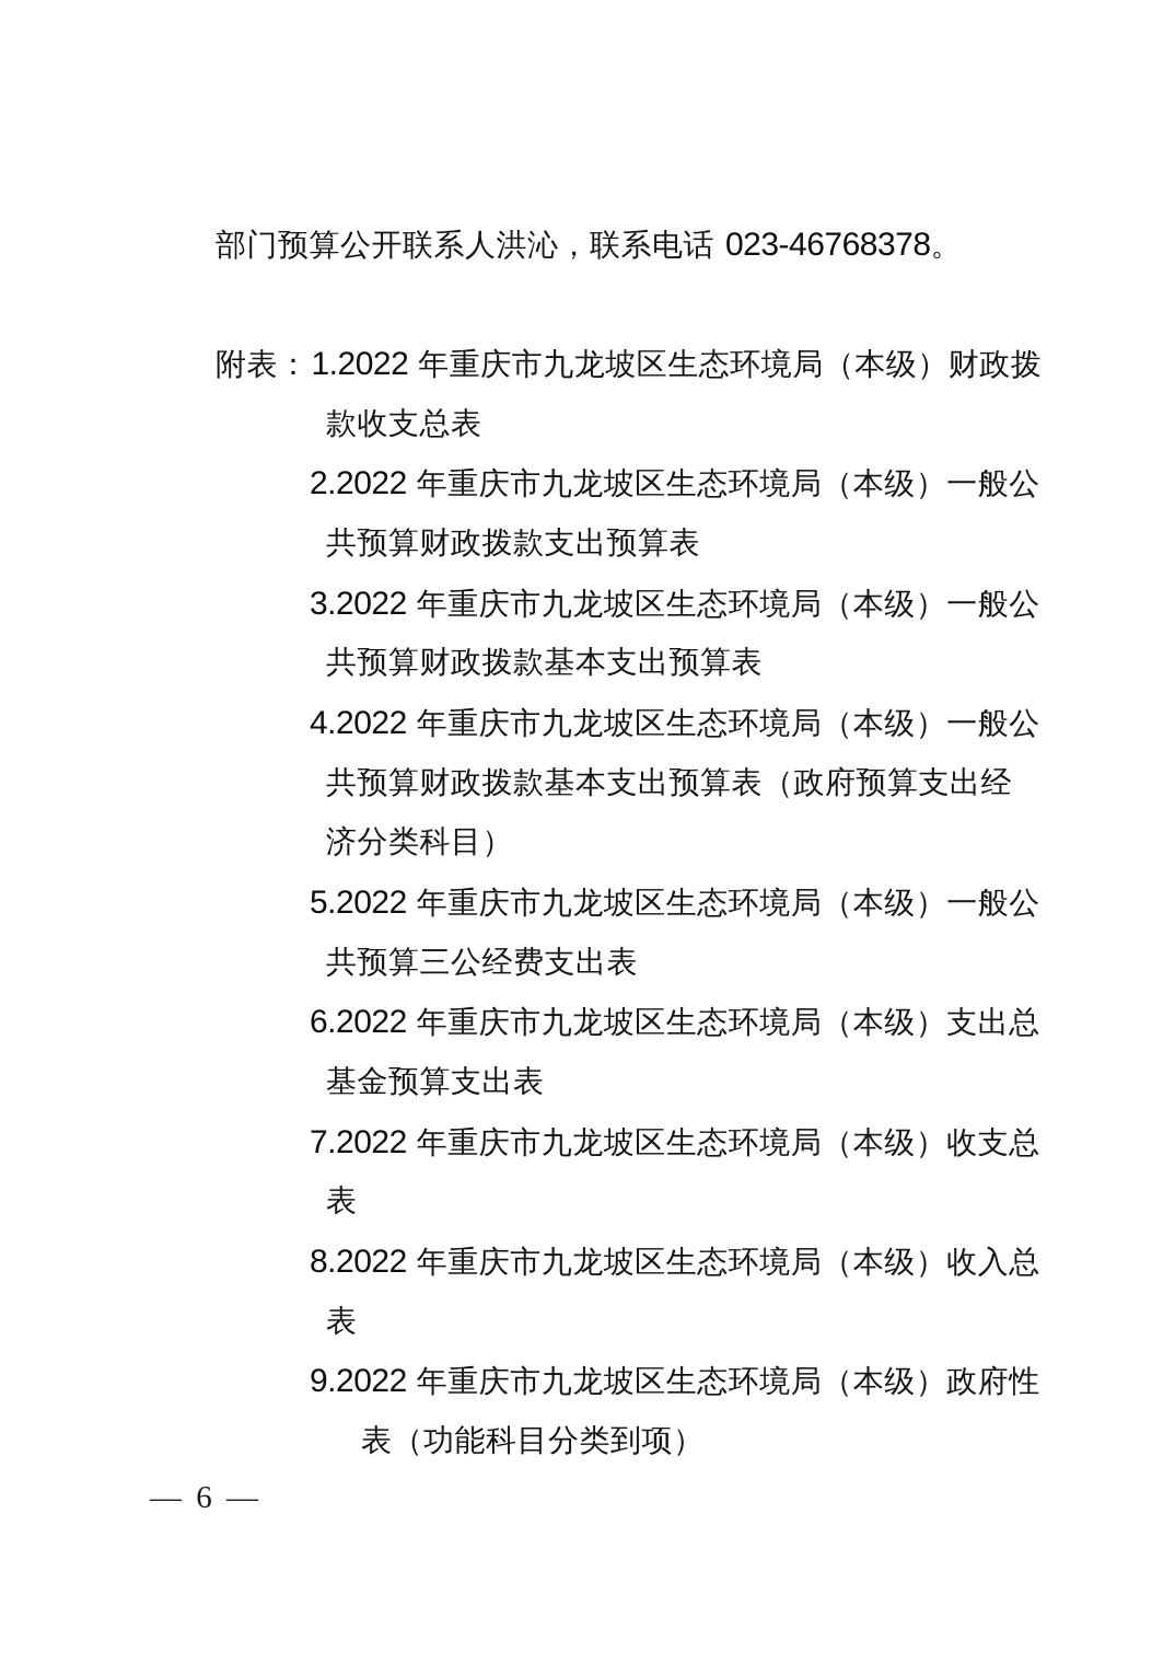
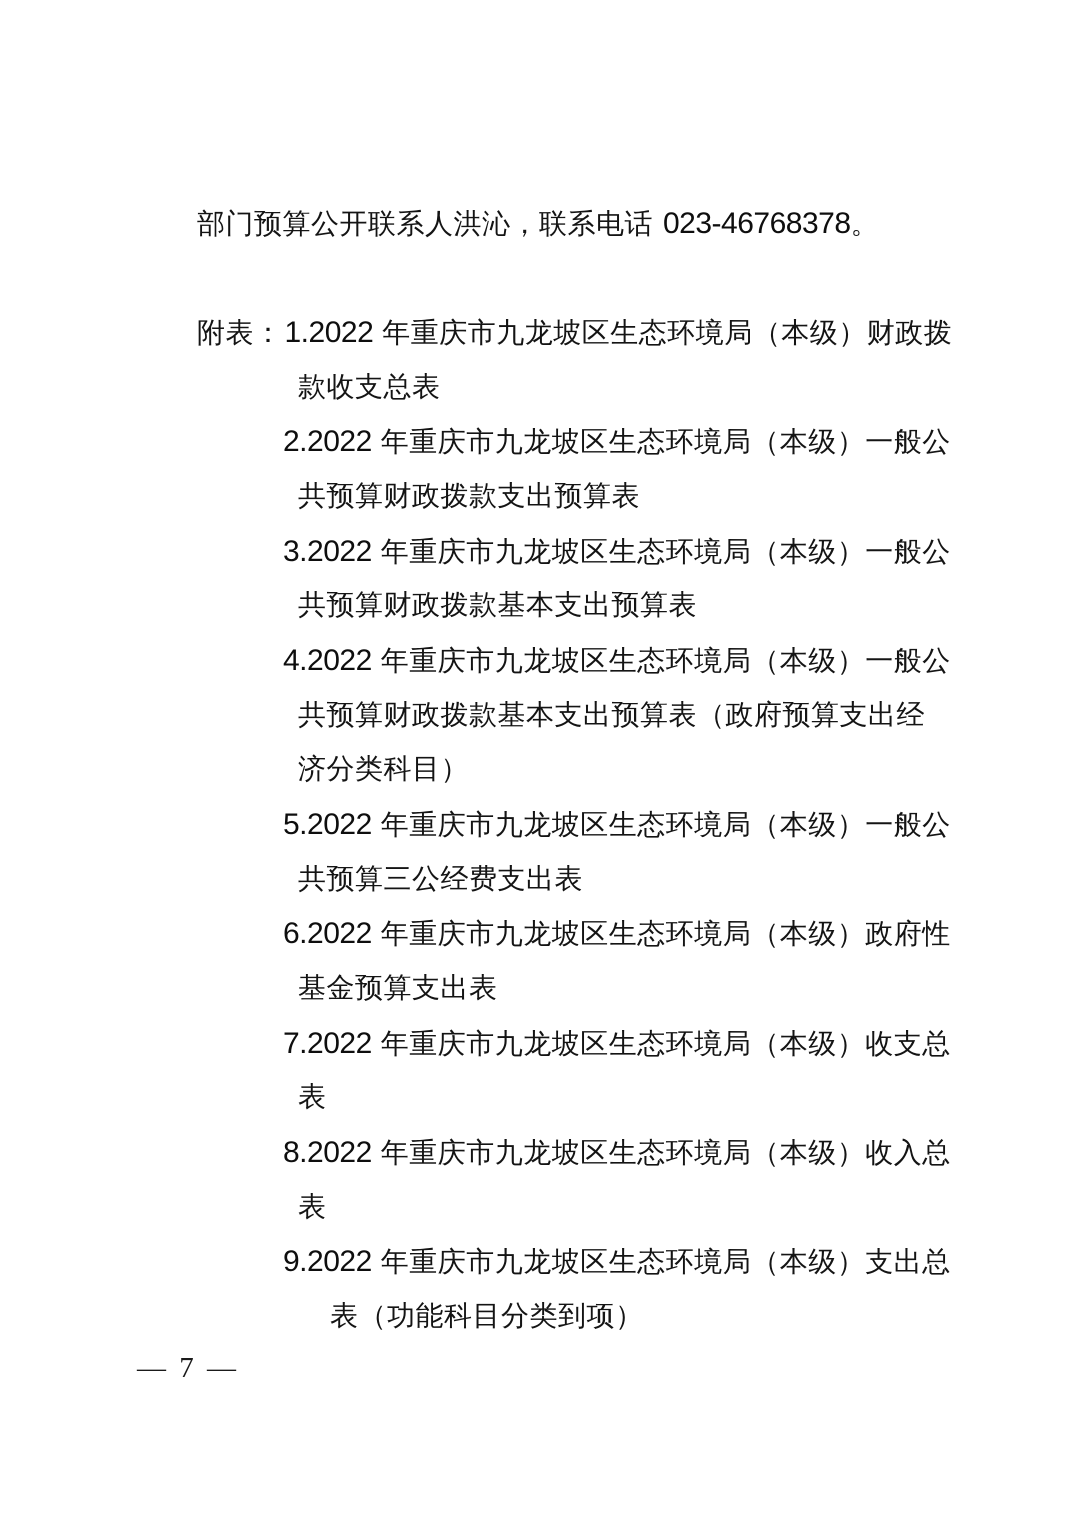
  部门预算公开联系人洪沁，联系电话 023-46768378。
  附表：1.2022 年重庆市九龙坡区生态环境局（本级）财政拨
  款收支总表
  2.2022 年重庆市九龙坡区生态环境局（本级）一般公
  共预算财政拨款支出预算表
  3.2022 年重庆市九龙坡区生态环境局（本级）一般公
  共预算财政拨款基本支出预算表
  4.2022 年重庆市九龙坡区生态环境局（本级）一般公
  共预算财政拨款基本支出预算表（政府预算支出经
  济分类科目）
  5.2022 年重庆市九龙坡区生态环境局（本级）一般公
  共预算三公经费支出表
- 6.2022 年重庆市九龙坡区生态环境局（本级）支出总
+ 6.2022 年重庆市九龙坡区生态环境局（本级）政府性
  基金预算支出表
  7.2022 年重庆市九龙坡区生态环境局（本级）收支总
  表
  8.2022 年重庆市九龙坡区生态环境局（本级）收入总
  表
- 9.2022 年重庆市九龙坡区生态环境局（本级）政府性
+ 9.2022 年重庆市九龙坡区生态环境局（本级）支出总
  表（功能科目分类到项）
- — 6 —
+ — 7 —
